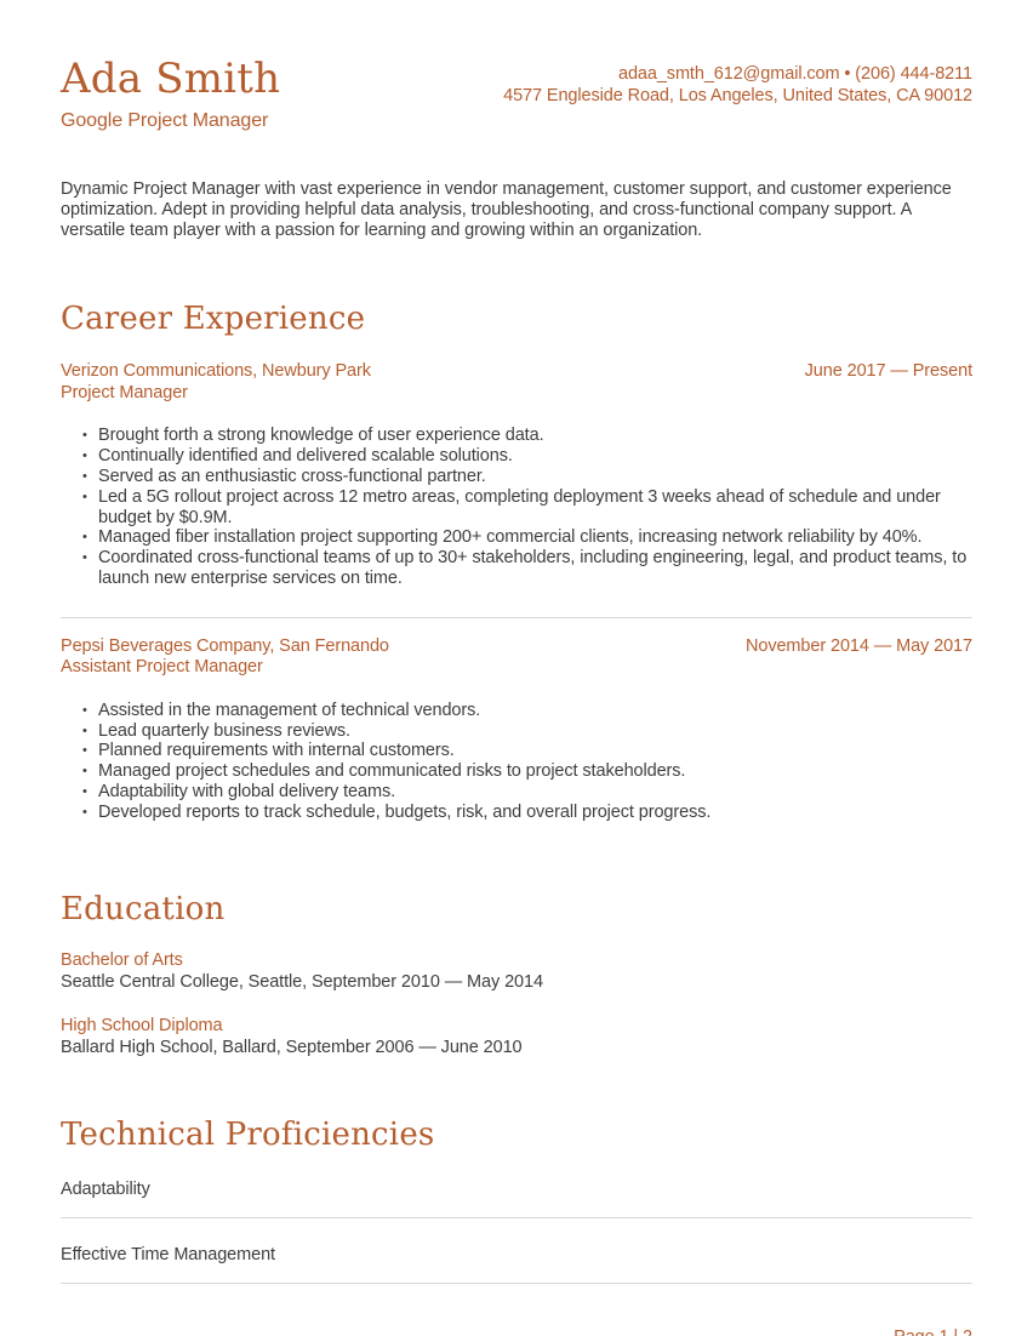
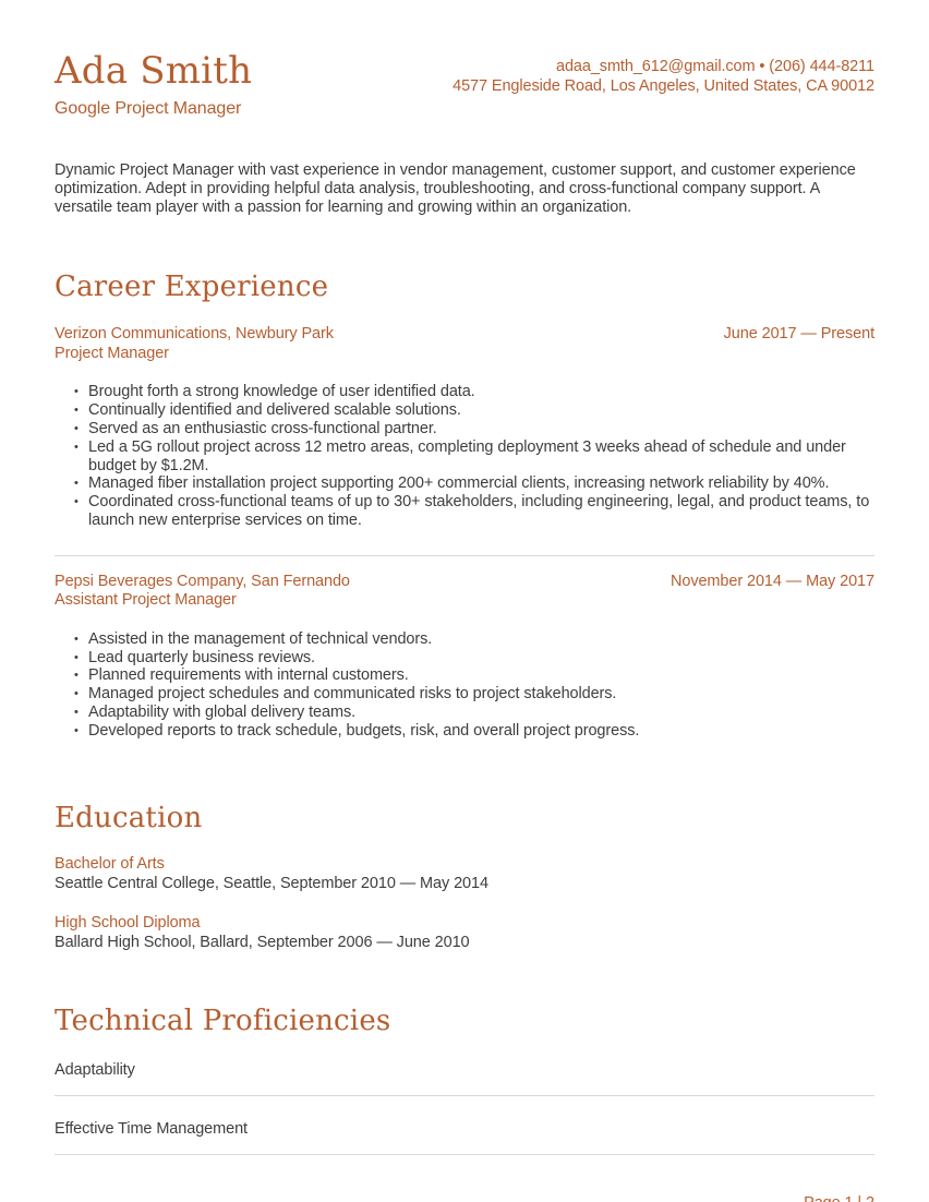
  Ada Smith
  Google Project Manager
  adaa_smth_612@gmail.com • (206) 444-8211
  4577 Engleside Road, Los Angeles, United States, CA 90012
  Dynamic Project Manager with vast experience in vendor management, customer support, and customer experience optimization. Adept in providing helpful data analysis, troubleshooting, and cross-functional company support. A versatile team player with a passion for learning and growing within an organization.
  Career Experience
  Verizon Communications, Newbury Park
  Project Manager
  June 2017 — Present
- Brought forth a strong knowledge of user experience data.
+ Brought forth a strong knowledge of user identified data.
  Continually identified and delivered scalable solutions.
  Served as an enthusiastic cross-functional partner.
- Led a 5G rollout project across 12 metro areas, completing deployment 3 weeks ahead of schedule and under budget by $0.9M.
+ Led a 5G rollout project across 12 metro areas, completing deployment 3 weeks ahead of schedule and under budget by $1.2M.
  Managed fiber installation project supporting 200+ commercial clients, increasing network reliability by 40%.
  Coordinated cross-functional teams of up to 30+ stakeholders, including engineering, legal, and product teams, to launch new enterprise services on time.
  Pepsi Beverages Company, San Fernando
  Assistant Project Manager
  November 2014 — May 2017
  Assisted in the management of technical vendors.
  Lead quarterly business reviews.
  Planned requirements with internal customers.
  Managed project schedules and communicated risks to project stakeholders.
  Adaptability with global delivery teams.
  Developed reports to track schedule, budgets, risk, and overall project progress.
  Education
  Bachelor of Arts
  Seattle Central College, Seattle, September 2010 — May 2014
  High School Diploma
  Ballard High School, Ballard, September 2006 — June 2010
  Technical Proficiencies
  Adaptability
  Effective Time Management
